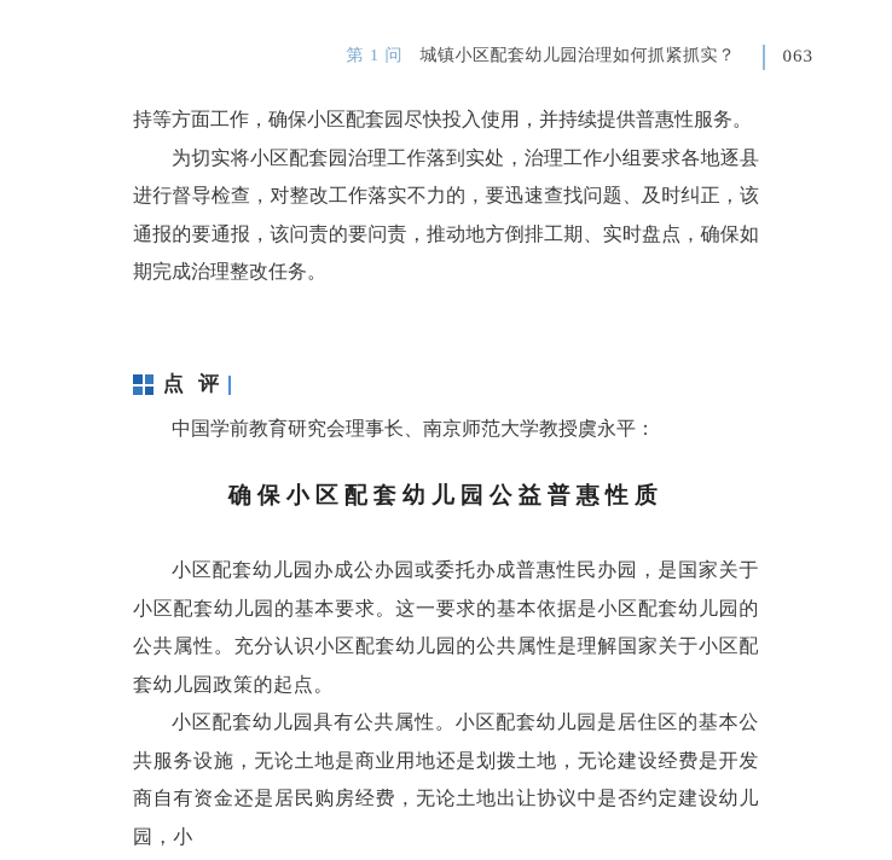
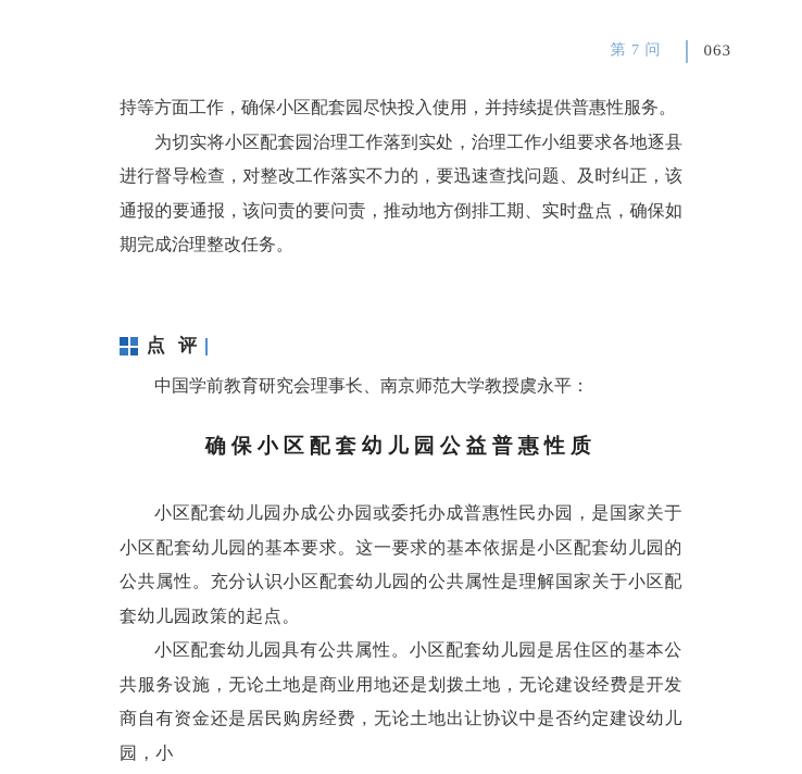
- 第 1 问
+ 第 7 问
- 城镇小区配套幼儿园治理如何抓紧抓实？
  063
  持等方面工作，确保小区配套园尽快投入使用，并持续提供普惠性服务。
  为切实将小区配套园治理工作落到实处，治理工作小组要求各地逐县进行督导检查，对整改工作落实不力的，要迅速查找问题、及时纠正，该通报的要通报，该问责的要问责，推动地方倒排工期、实时盘点，确保如期完成治理整改任务。
  点 评
  中国学前教育研究会理事长、南京师范大学教授虞永平：
  确保小区配套幼儿园公益普惠性质
  小区配套幼儿园办成公办园或委托办成普惠性民办园，是国家关于小区配套幼儿园的基本要求。这一要求的基本依据是小区配套幼儿园的公共属性。充分认识小区配套幼儿园的公共属性是理解国家关于小区配套幼儿园政策的起点。
  小区配套幼儿园具有公共属性。小区配套幼儿园是居住区的基本公共服务设施，无论土地是商业用地还是划拨土地，无论建设经费是开发商自有资金还是居民购房经费，无论土地出让协议中是否约定建设幼儿园，小
